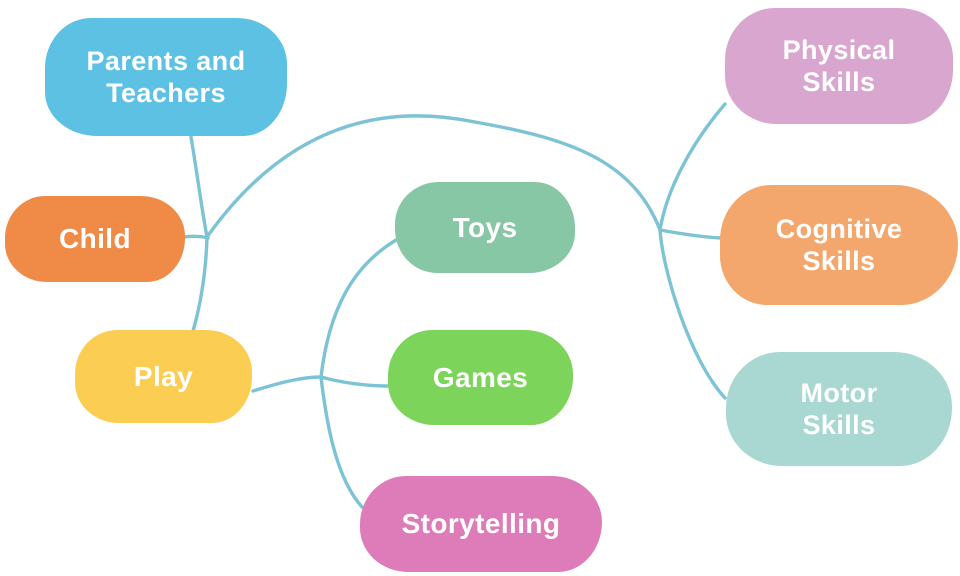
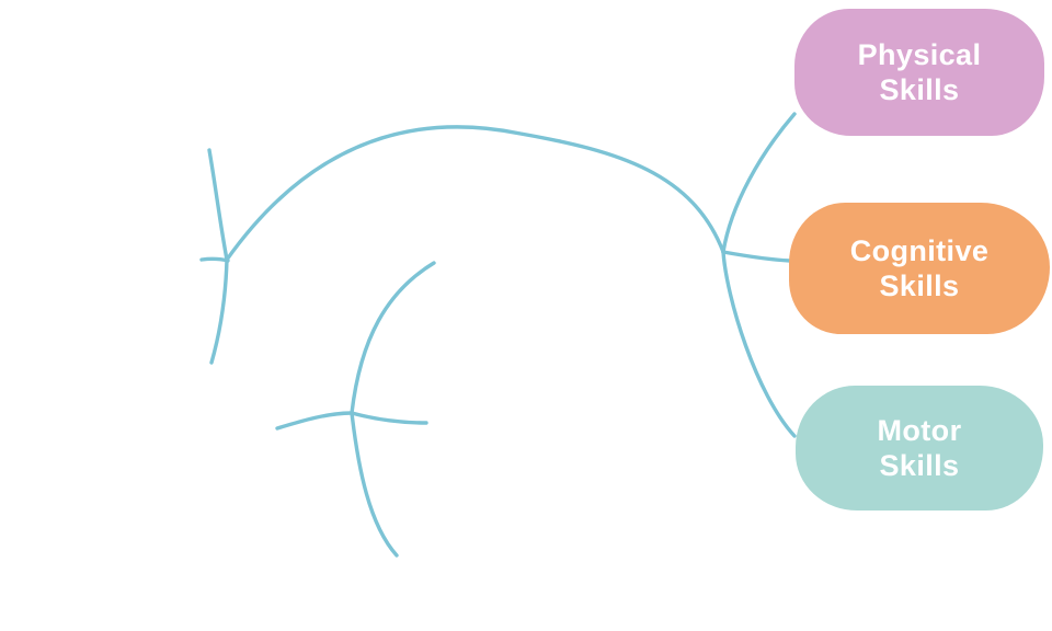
- Parents and
- Teachers
- Child
- Play
- Toys
- Games
- Storytelling
  Physical
  Skills
  Cognitive
  Skills
  Motor
  Skills
